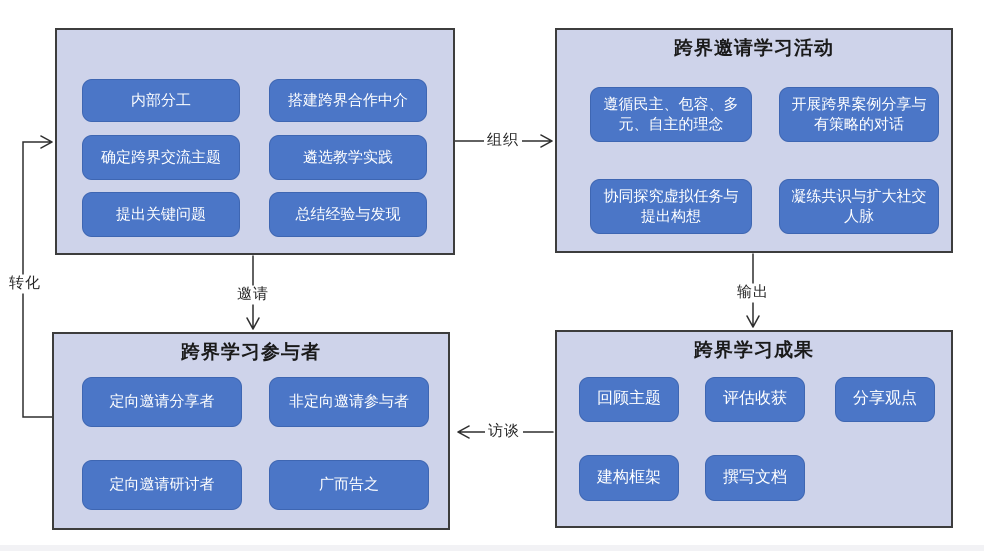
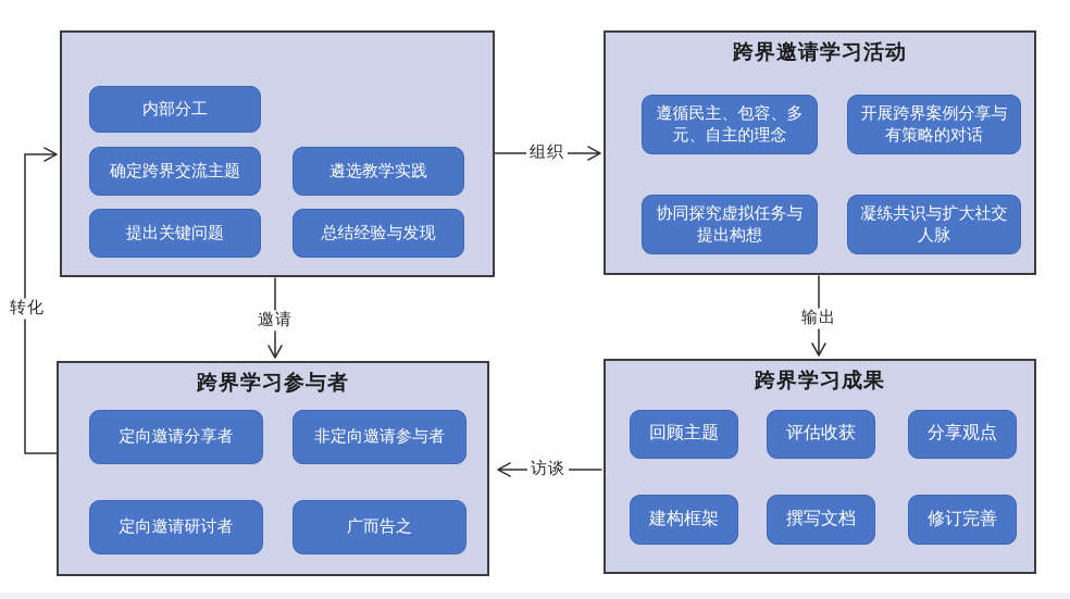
  内部分工
- 搭建跨界合作中介
  确定跨界交流主题
  遴选教学实践
  提出关键问题
  总结经验与发现
  跨界邀请学习活动
  遵循民主、包容、多元、自主的理念
  开展跨界案例分享与有策略的对话
  协同探究虚拟任务与提出构想
  凝练共识与扩大社交人脉
  跨界学习参与者
  定向邀请分享者
  非定向邀请参与者
  定向邀请研讨者
  广而告之
  跨界学习成果
  回顾主题
  评估收获
  分享观点
  建构框架
  撰写文档
+ 修订完善
  组织
  邀请
  输出
  访谈
  转化
